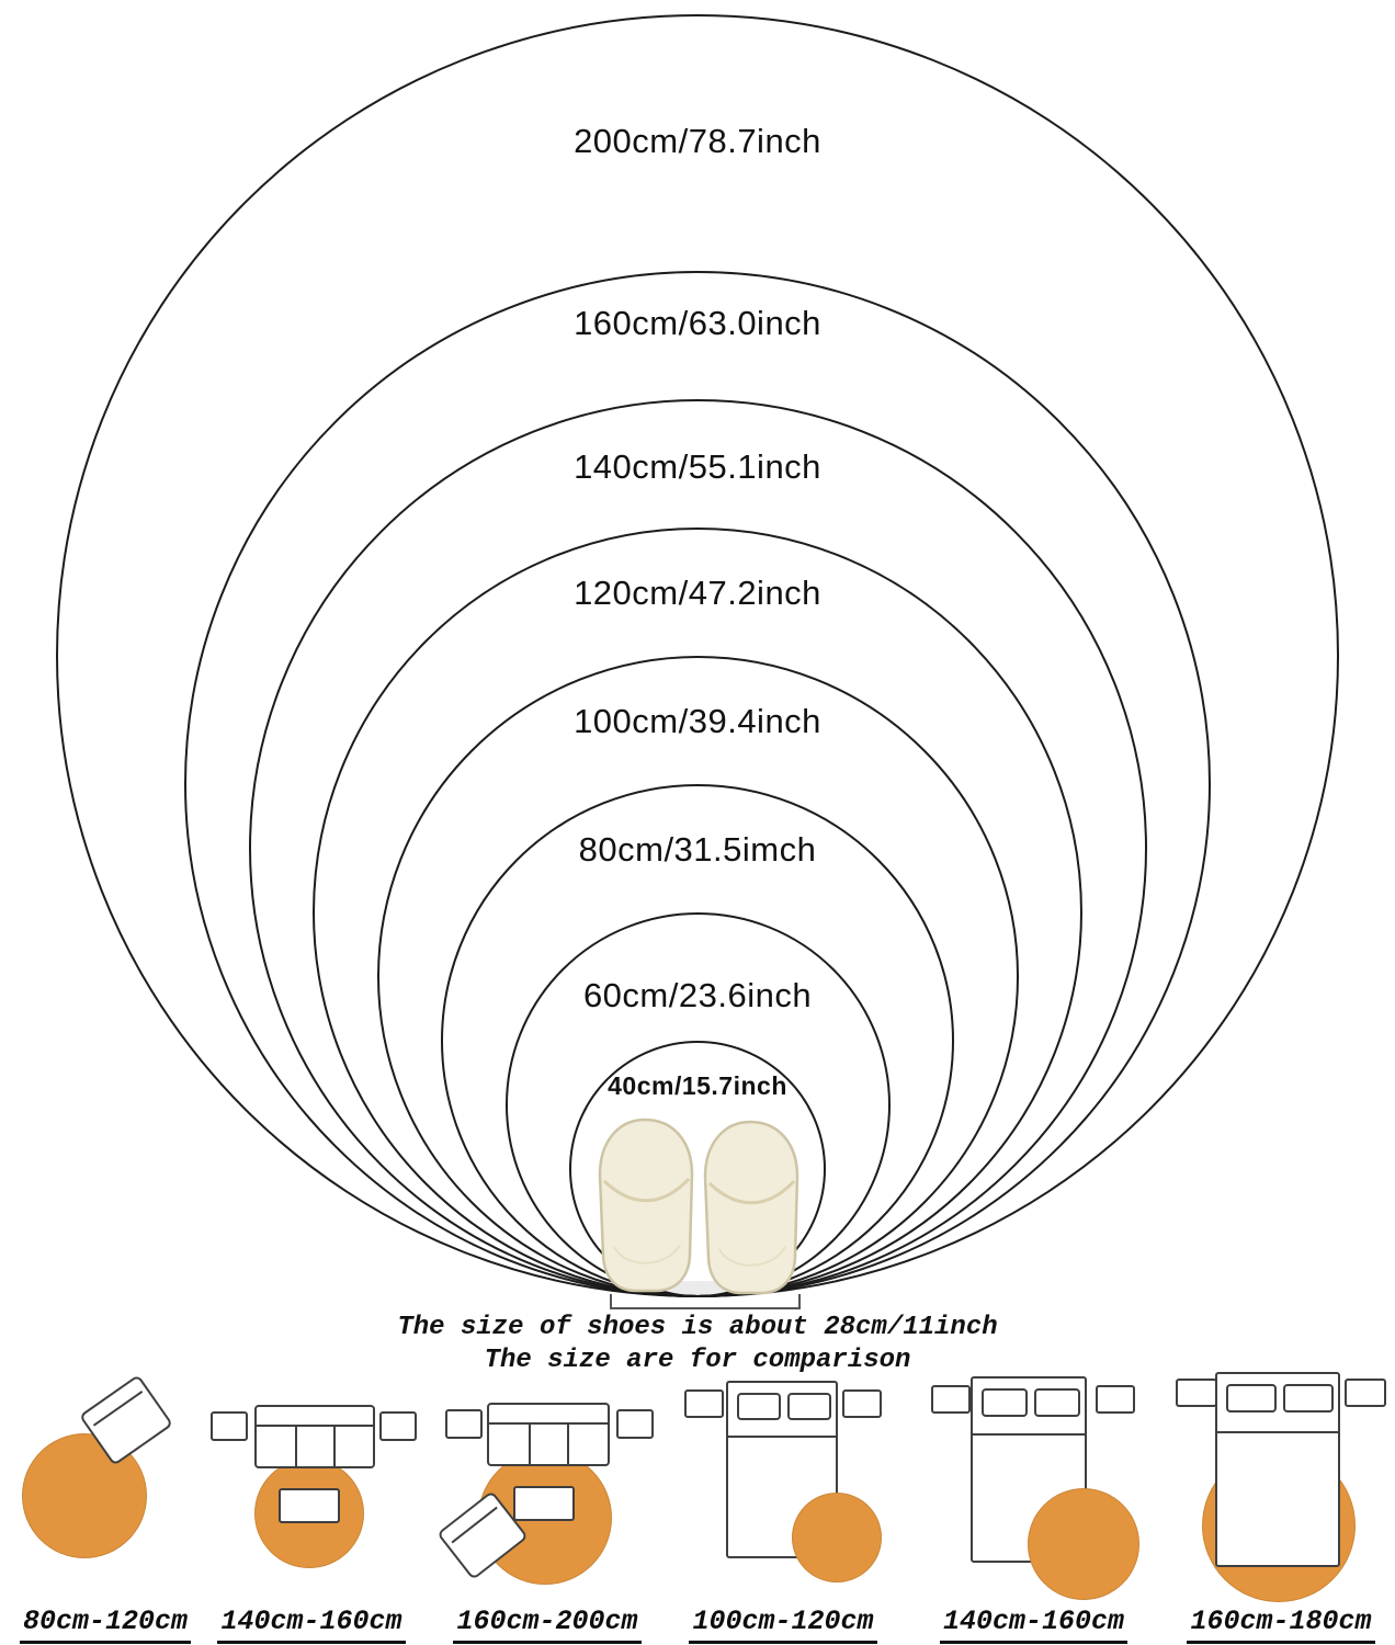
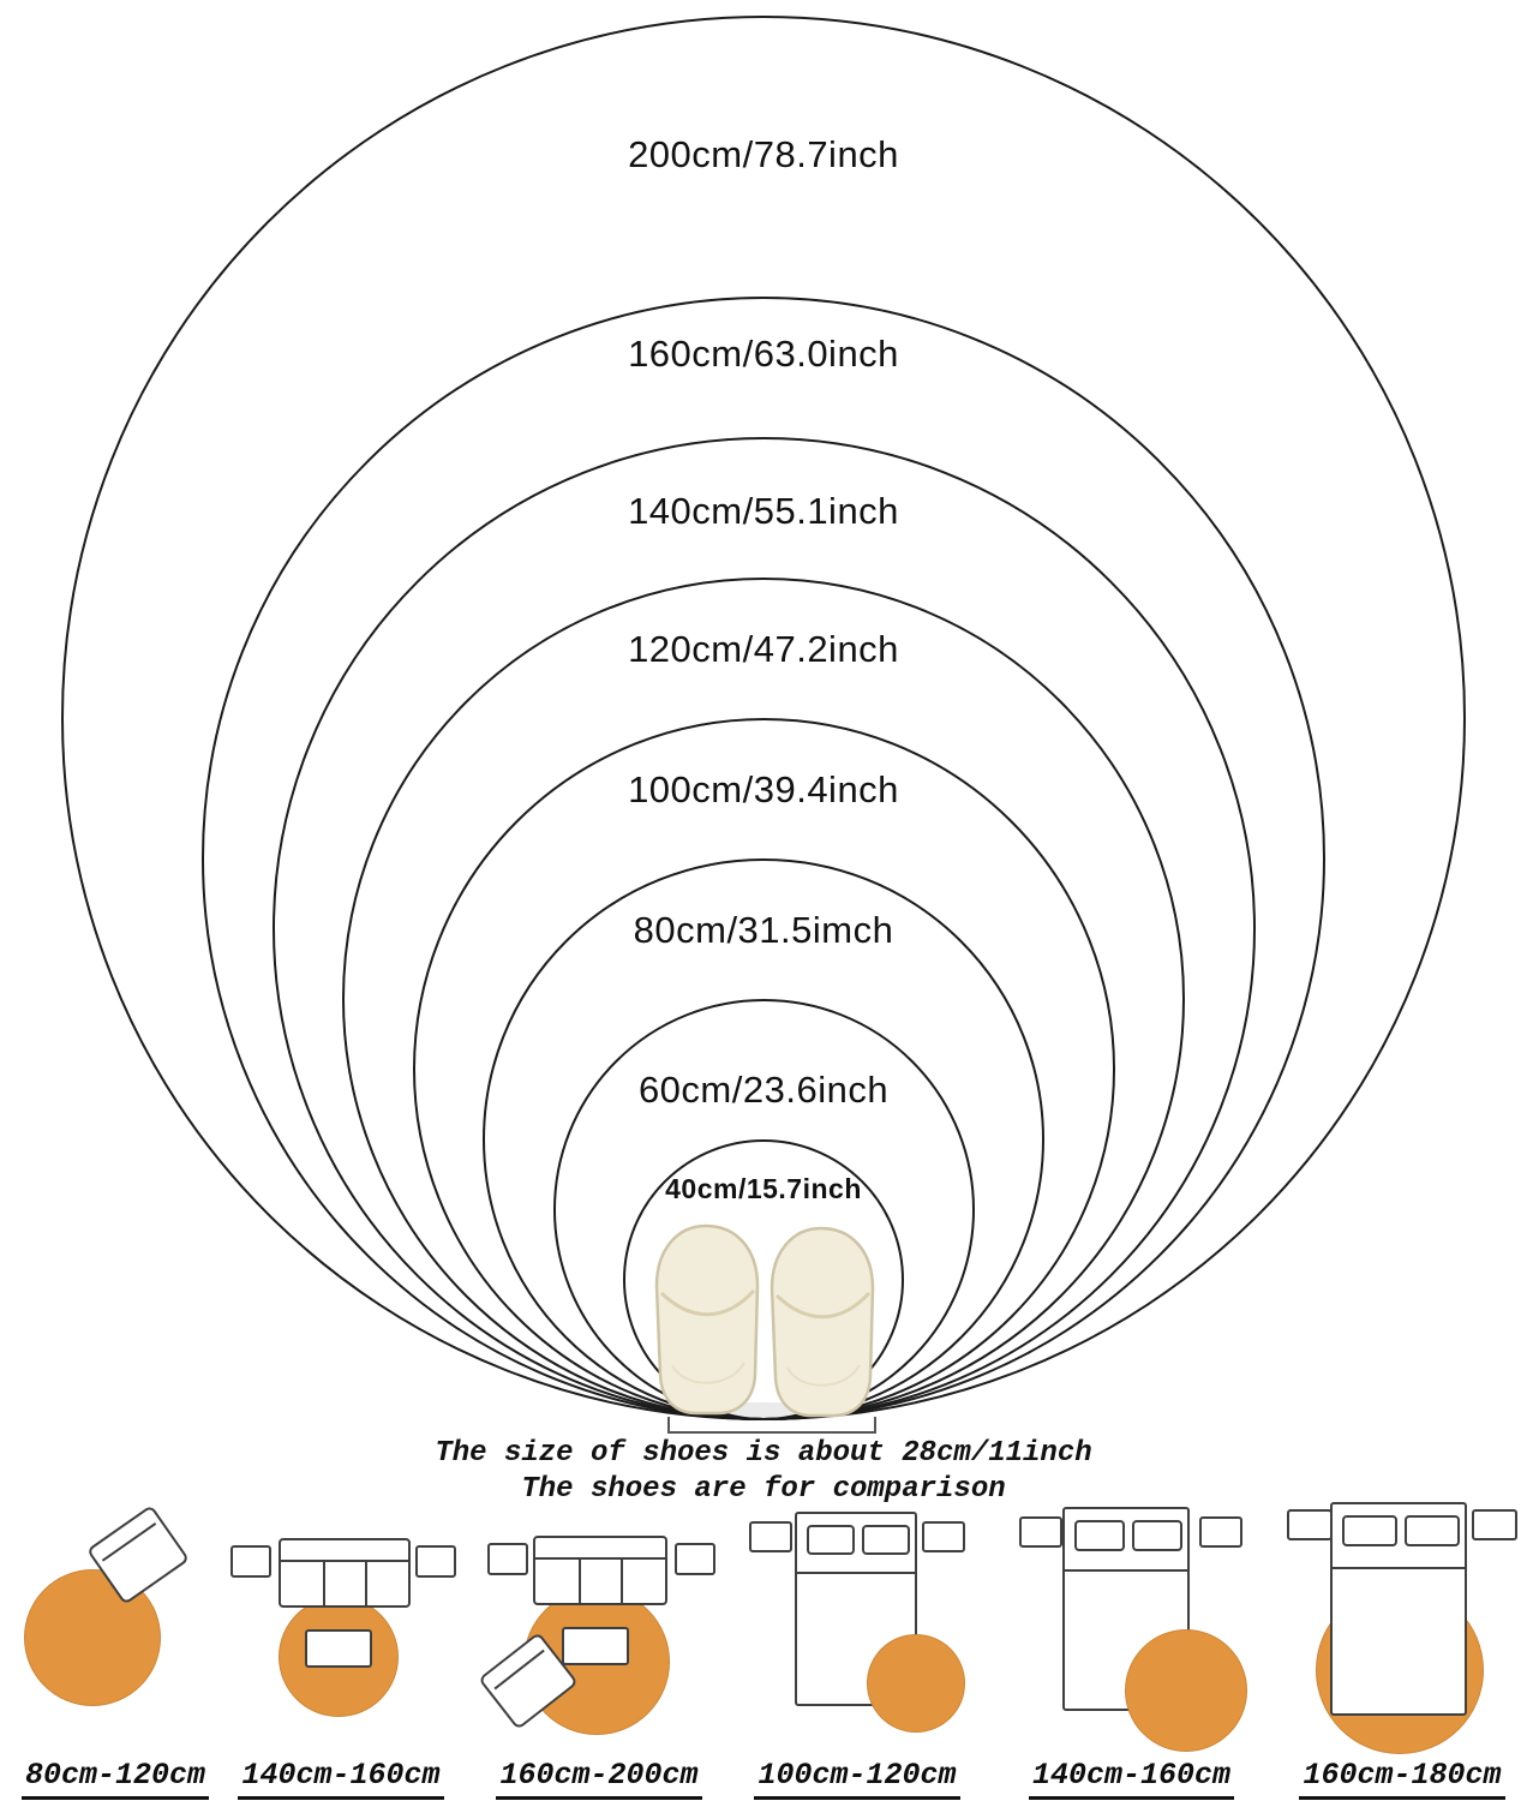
  200cm/78.7inch
  160cm/63.0inch
  140cm/55.1inch
  120cm/47.2inch
  100cm/39.4inch
  80cm/31.5imch
  60cm/23.6inch
  40cm/15.7inch
  The size of shoes is about 28cm/11inch
- The size are for comparison
+ The shoes are for comparison
  80cm-120cm
  140cm-160cm
  160cm-200cm
  100cm-120cm
  140cm-160cm
  160cm-180cm
